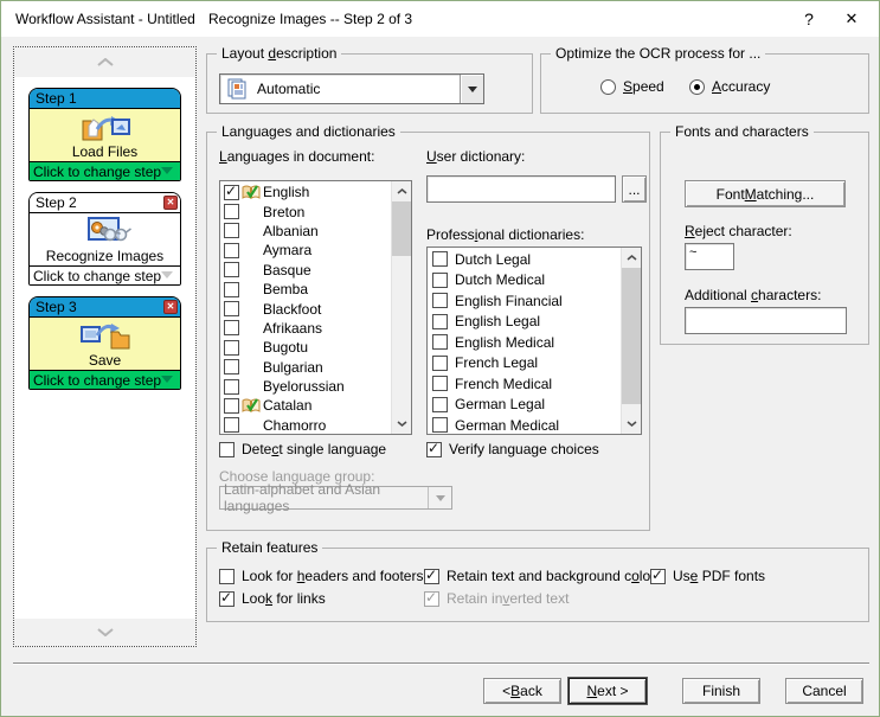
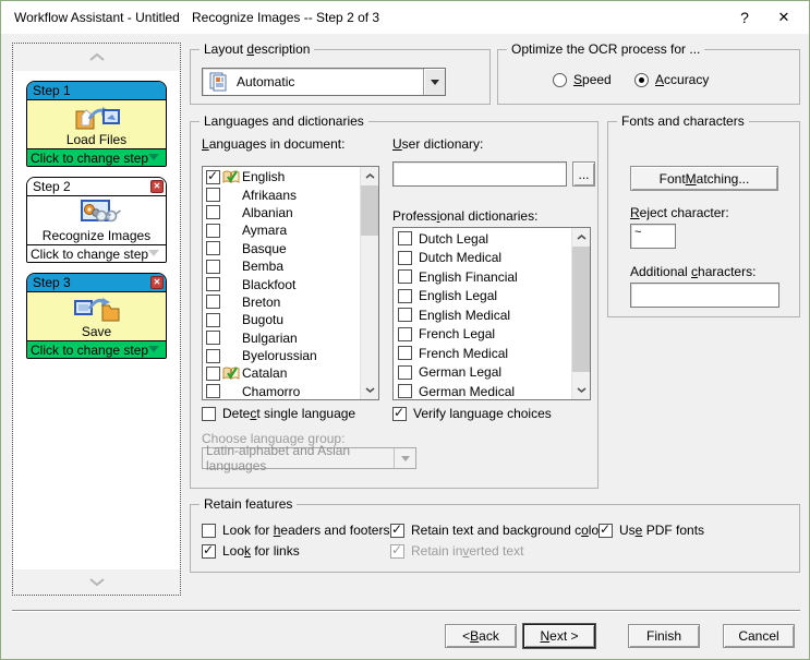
  Workflow Assistant - Untitled
  Recognize Images -- Step 2 of 3
  ?
  ✕
  Step 1
  Load Files
  Click to change step
  Step 2
  ✕
  Recognize Images
  Click to change step
  Step 3
  ✕
  Save
  Click to change step
  Layout description
  Automatic
  Optimize the OCR process for ...
  Speed
  Accuracy
  Languages and dictionaries
  Languages in document:
  English
- Breton
+ Afrikaans
  Albanian
  Aymara
  Basque
  Bemba
  Blackfoot
- Afrikaans
+ Breton
  Bugotu
  Bulgarian
  Byelorussian
  Catalan
  Chamorro
  User dictionary:
  ...
  Professional dictionaries:
  Dutch Legal
  Dutch Medical
  English Financial
  English Legal
  English Medical
  French Legal
  French Medical
  German Legal
  German Medical
  Detect single language
  Verify language choices
  Choose language group:
  Latin-alphabet and Asian languages
  Fonts and characters
  Font
  M
  atching...
  Reject character:
  ~
  Additional characters:
  Retain features
  Look for headers and footers
  Retain text and background colo
  Use PDF fonts
  Look for links
  Retain inverted text
  <
  B
  ack
  N
  ext >
  Finish
  Cancel
